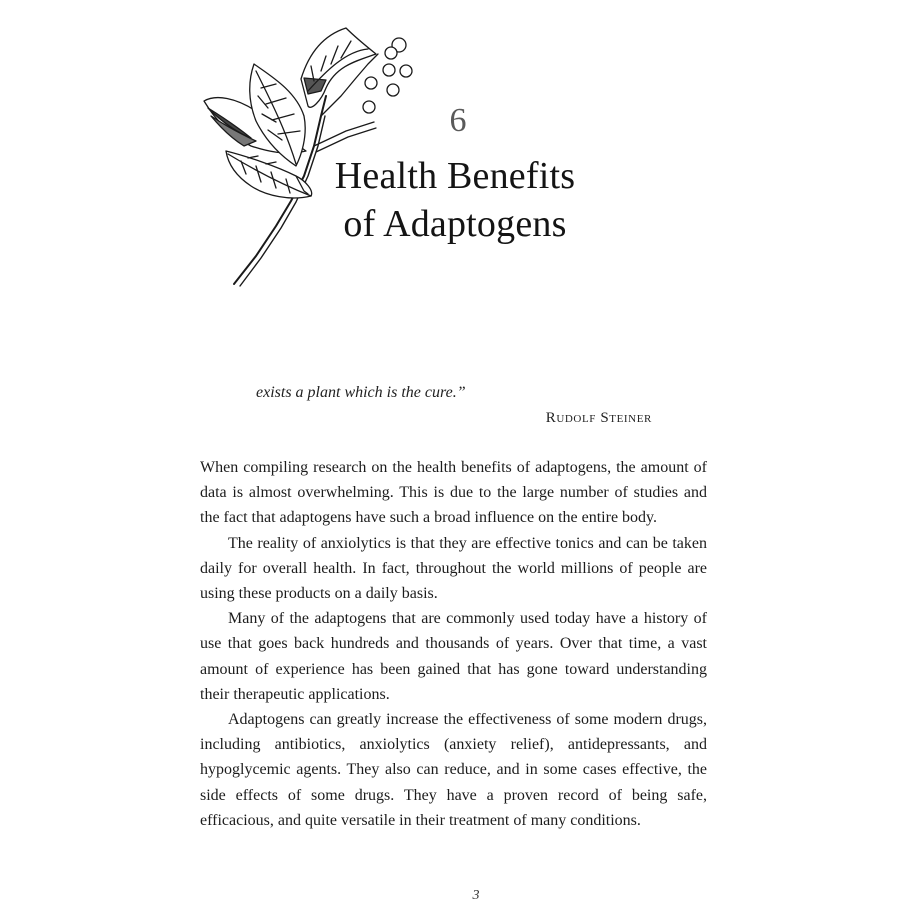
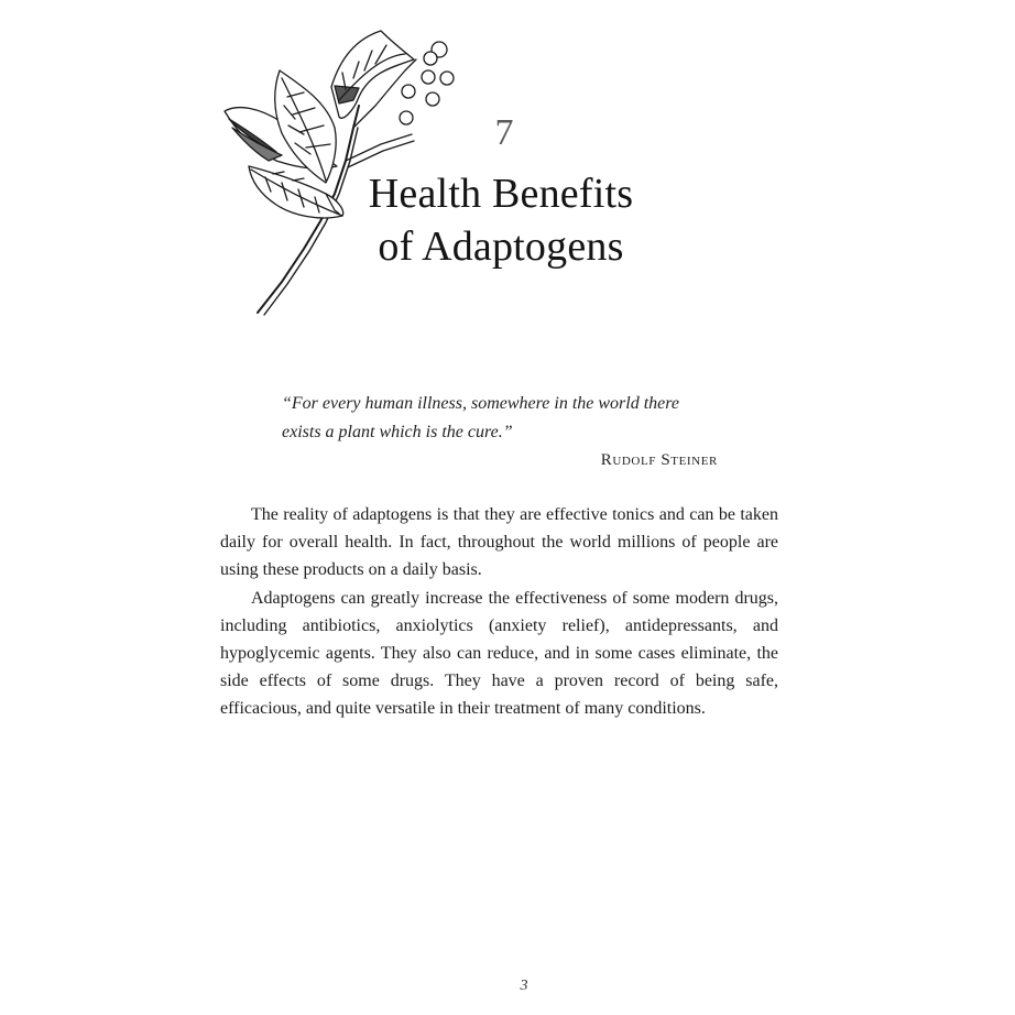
- 6
+ 7
  Health Benefits
  of Adaptogens
+ “For every human illness, somewhere in the world there
  exists a plant which is the cure.”
  Rudolf Steiner
- When compiling research on the health benefits of adaptogens, the amount of data is almost overwhelming. This is due to the large number of studies and the fact that adaptogens have such a broad influence on the entire body.
- The reality of anxiolytics is that they are effective tonics and can be taken daily for overall health. In fact, throughout the world millions of people are using these products on a daily basis.
+ The reality of adaptogens is that they are effective tonics and can be taken daily for overall health. In fact, throughout the world millions of people are using these products on a daily basis.
- Many of the adaptogens that are commonly used today have a his­tory of use that goes back hundreds and thousands of years. Over that time, a vast amount of experience has been gained that has gone toward understanding their therapeutic applications.
- Adaptogens can greatly increase the effectiveness of some modern drugs, including antibiotics, anxiolytics (anxiety relief), antidepressants, and hypoglycemic agents. They also can reduce, and in some cases effective, the side effects of some drugs. They have a proven record of being safe, efficacious, and quite versatile in their treatment of many conditions.
+ Adaptogens can greatly increase the effectiveness of some modern drugs, including antibiotics, anxiolytics (anxiety relief), antidepressants, and hypoglycemic agents. They also can reduce, and in some cases eliminate, the side effects of some drugs. They have a proven record of being safe, efficacious, and quite versatile in their treatment of many conditions.
  3
